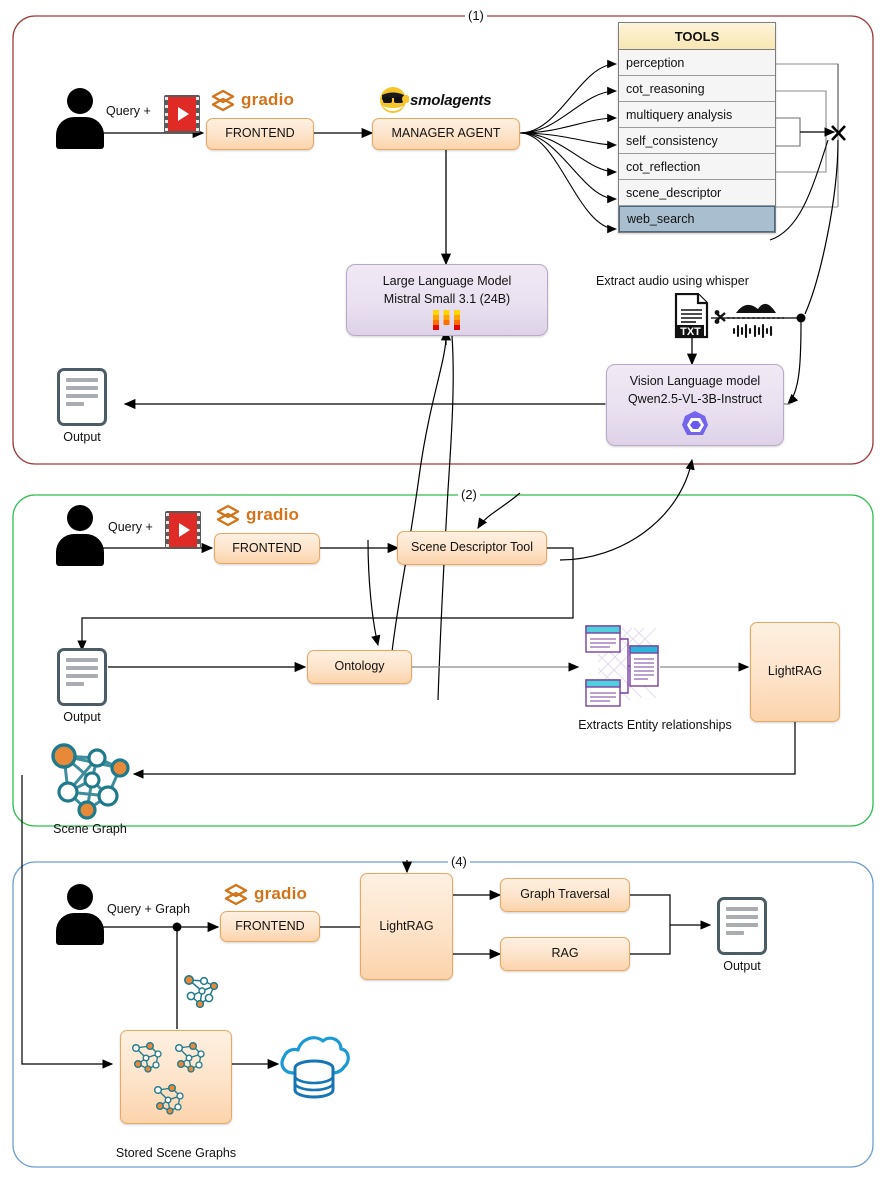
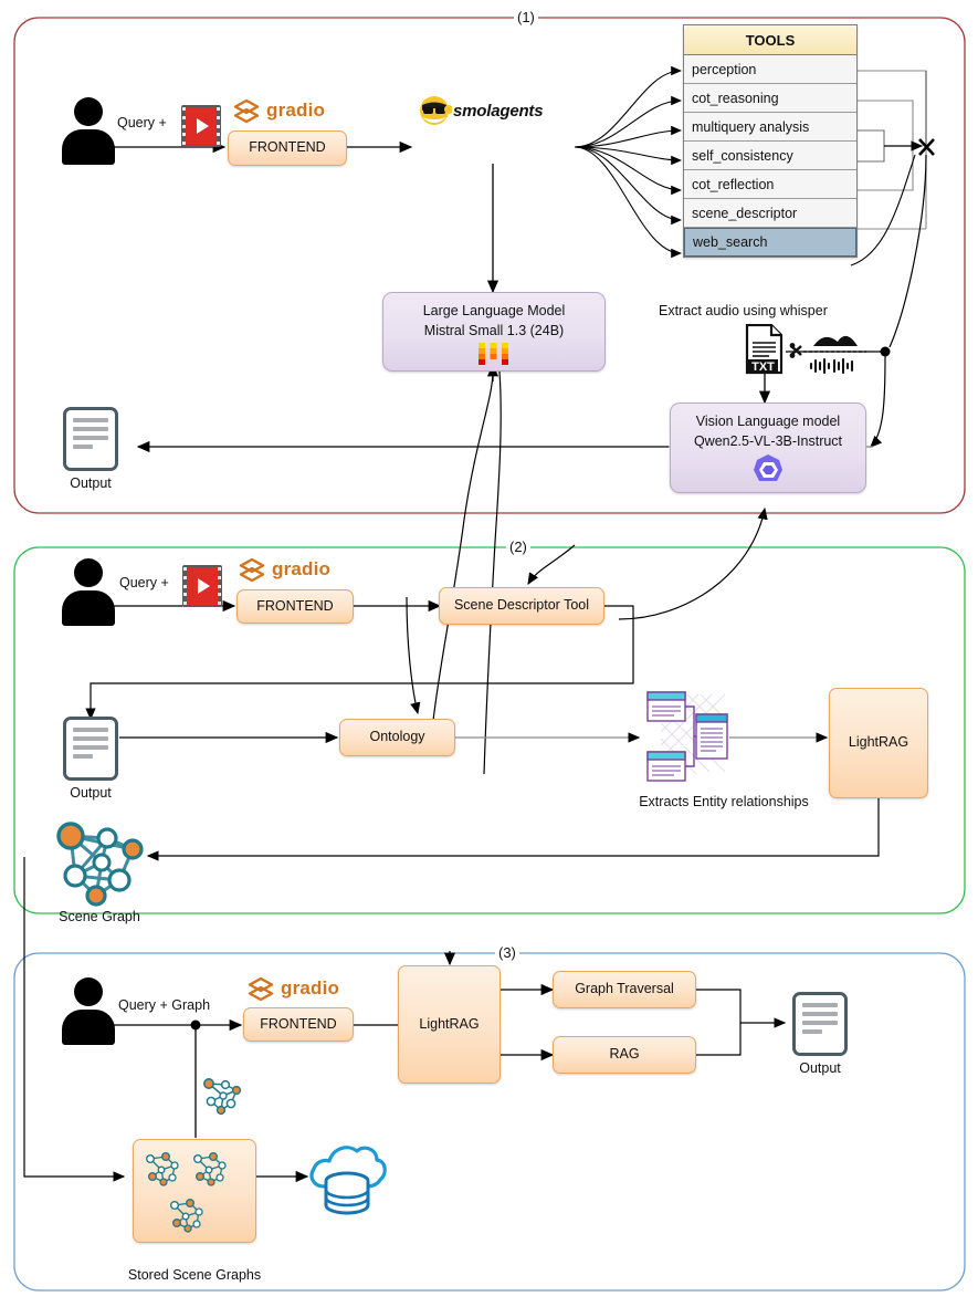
  (1)
  (2)
- (4)
+ (3)
  Query +
  gradio
  smolagents
  FRONTEND
- MANAGER AGENT
  TOOLS
  perception
  cot_reasoning
  multiquery analysis
  self_consistency
  cot_reflection
  scene_descriptor
  web_search
  Large Language Model
- Mistral Small 3.1 (24B)
+ Mistral Small 1.3 (24B)
  Extract audio using whisper
  TXT
  Vision Language model
  Qwen2.5-VL-3B-Instruct
  Output
  Query +
  gradio
  FRONTEND
  Scene Descriptor Tool
  Output
  Ontology
  Extracts Entity relationships
  LightRAG
  Scene Graph
  Query + Graph
  gradio
  FRONTEND
  LightRAG
  Graph Traversal
  RAG
  Output
  Stored Scene Graphs
